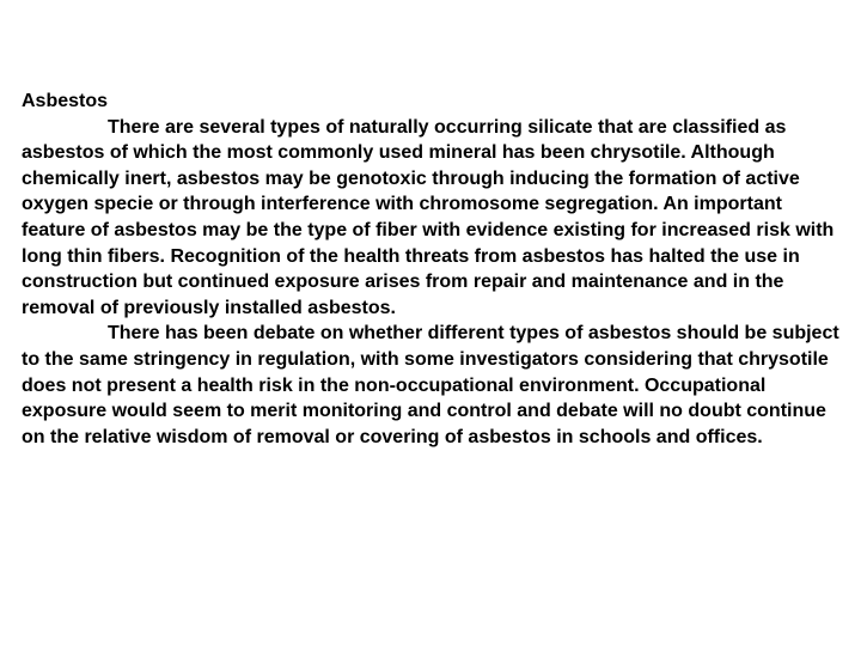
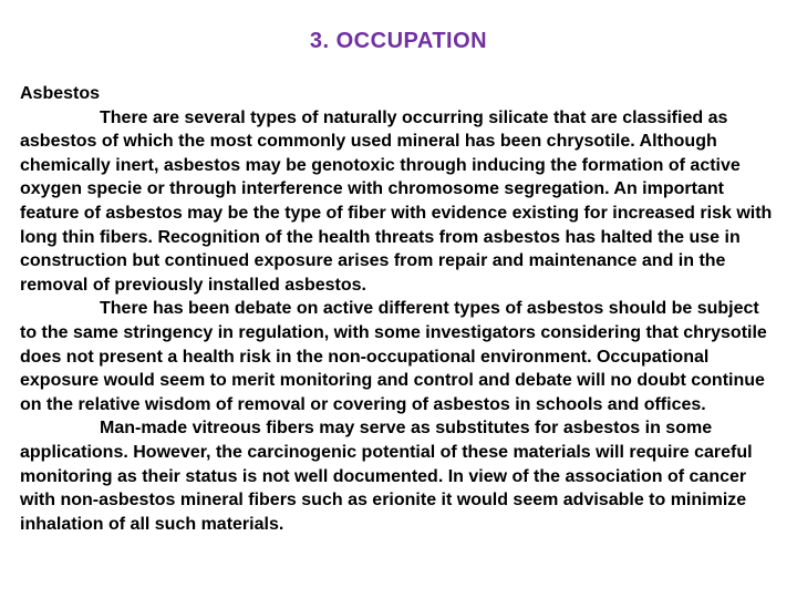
+ 3. OCCUPATION
  Asbestos
  There are several types of naturally occurring silicate that are classified as asbestos of which the most commonly used mineral has been chrysotile. Although chemically inert, asbestos may be genotoxic through inducing the formation of active oxygen specie or through interference with chromosome segregation. An important feature of asbestos may be the type of fiber with evidence existing for increased risk with long thin fibers. Recognition of the health threats from asbestos has halted the use in construction but continued exposure arises from repair and maintenance and in the removal of previously installed asbestos.
- There has been debate on whether different types of asbestos should be subject to the same stringency in regulation, with some investigators considering that chrysotile does not present a health risk in the non-occupational environment. Occupational exposure would seem to merit monitoring and control and debate will no doubt continue on the relative wisdom of removal or covering of asbestos in schools and offices.
+ There has been debate on active different types of asbestos should be subject to the same stringency in regulation, with some investigators considering that chrysotile does not present a health risk in the non-occupational environment. Occupational exposure would seem to merit monitoring and control and debate will no doubt continue on the relative wisdom of removal or covering of asbestos in schools and offices.
+ Man-made vitreous fibers may serve as substitutes for asbestos in some applications. However, the carcinogenic potential of these materials will require careful monitoring as their status is not well documented. In view of the association of cancer with non-asbestos mineral fibers such as erionite it would seem advisable to minimize inhalation of all such materials.
